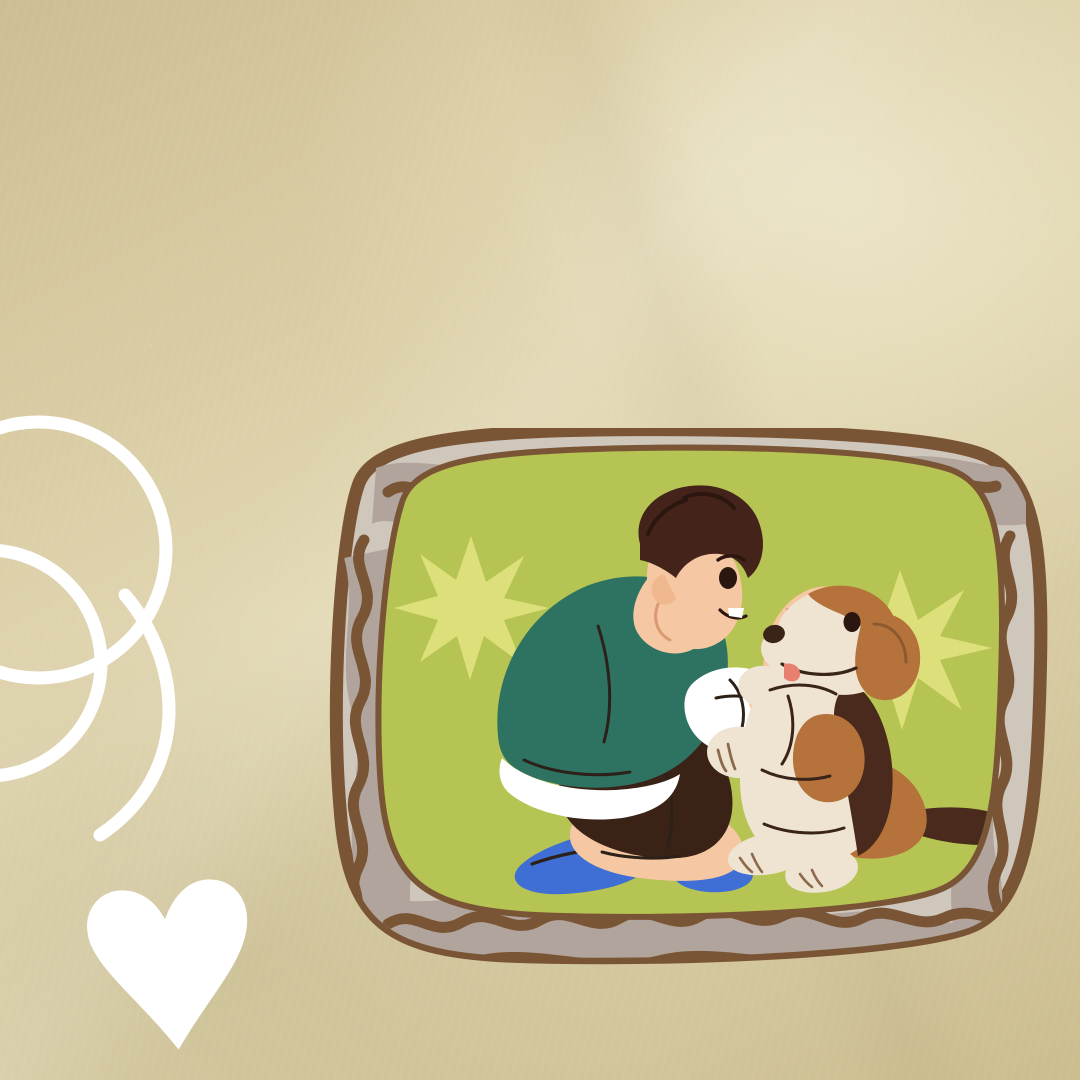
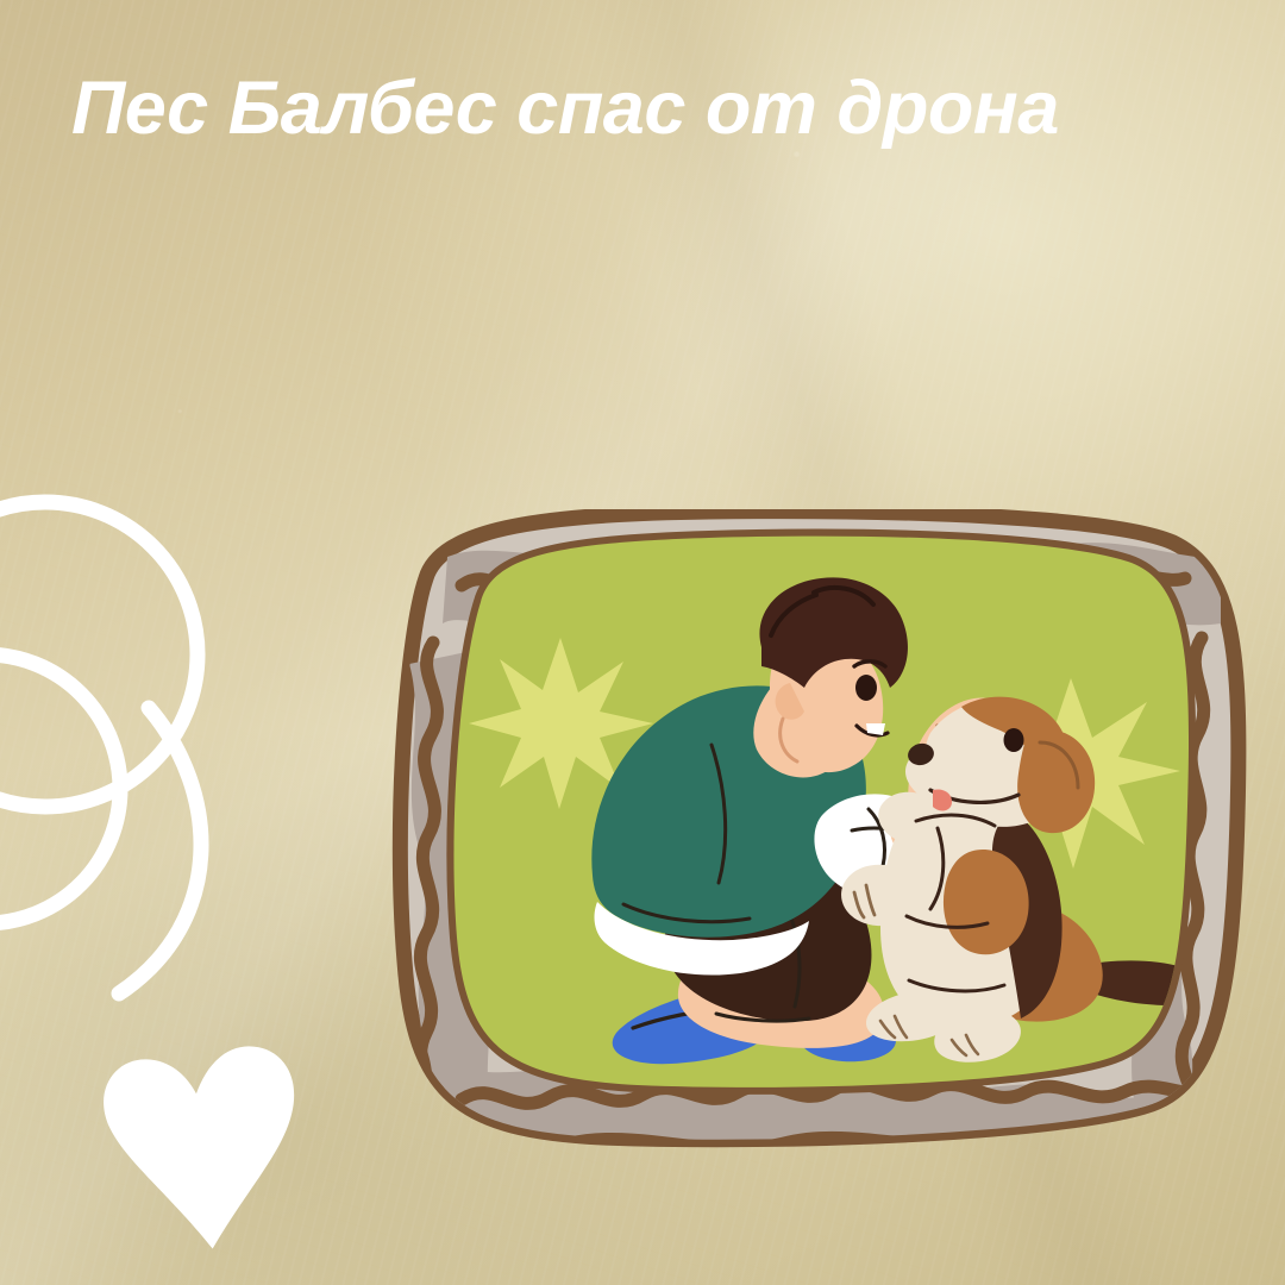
+ Пес Балбес спас от дрона
